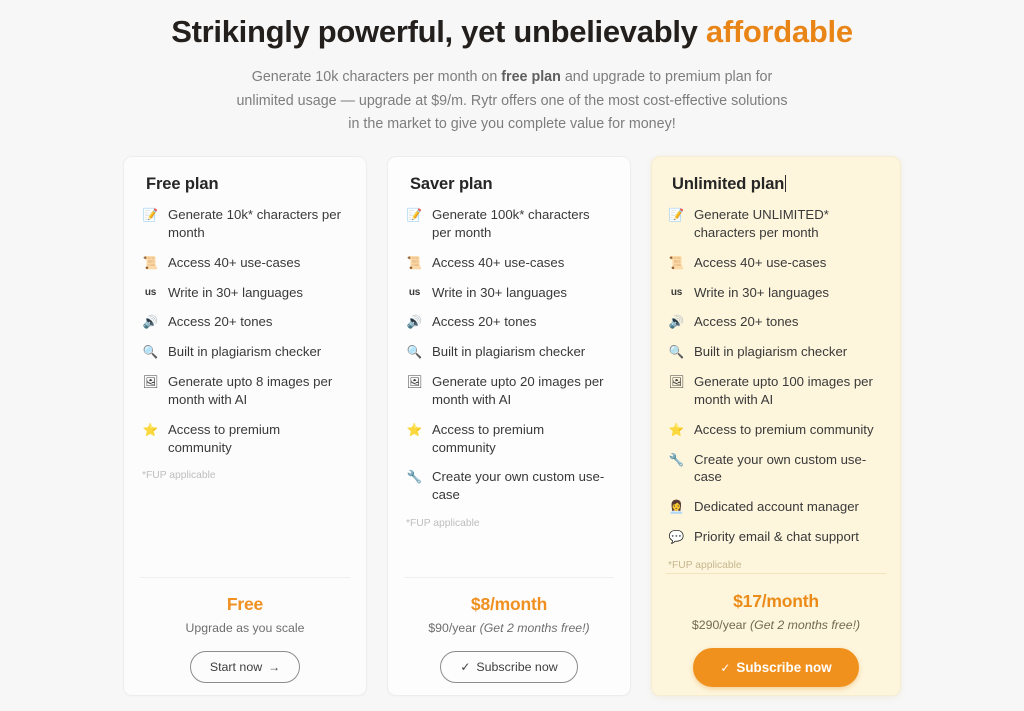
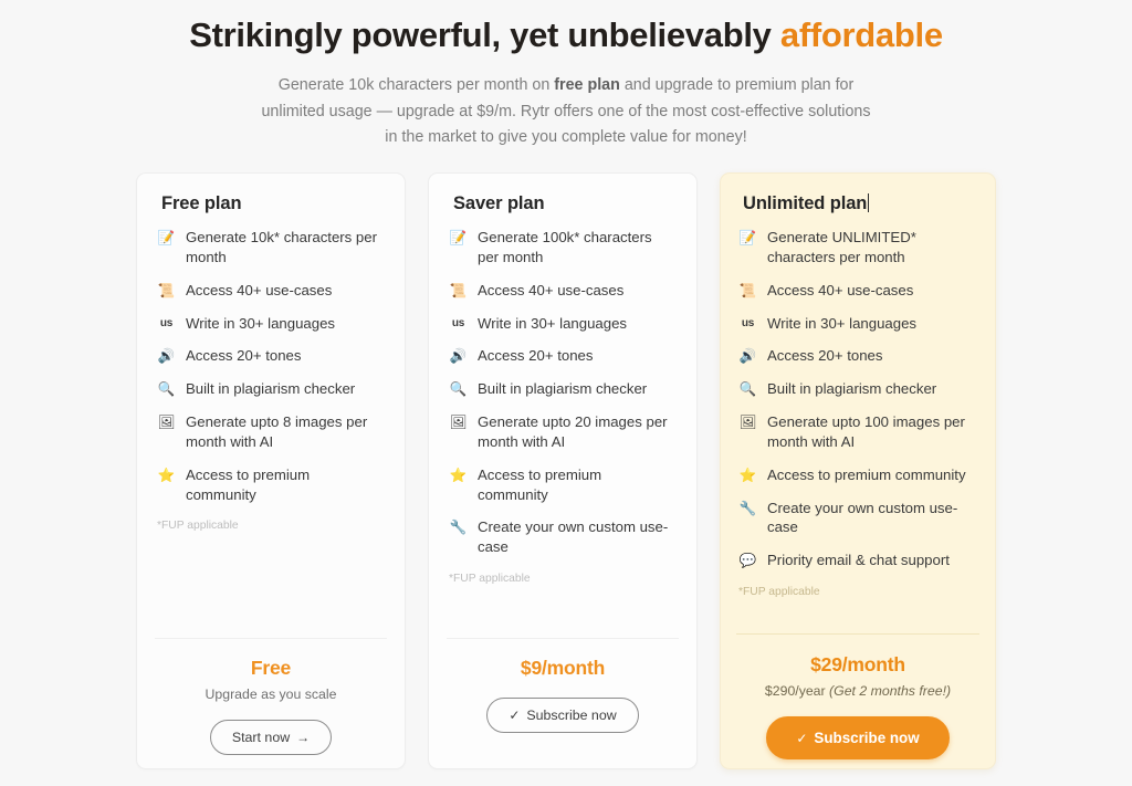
  Strikingly powerful, yet unbelievably affordable
  Generate 10k characters per month on free plan and upgrade to premium plan for unlimited usage — upgrade at $9/m. Rytr offers one of the most cost-effective solutions in the market to give you complete value for money!
  Free plan
  📝
  Generate 10k* characters per month
  📜
  Access 40+ use-cases
  us
  Write in 30+ languages
  🔊
  Access 20+ tones
  🔍
  Built in plagiarism checker
  🖼
  Generate upto 8 images per month with AI
  ⭐
  Access to premium community
  *FUP applicable
  Free
  Upgrade as you scale
  Start now
  →
  Saver plan
  📝
  Generate 100k* characters per month
  📜
  Access 40+ use-cases
  us
  Write in 30+ languages
  🔊
  Access 20+ tones
  🔍
  Built in plagiarism checker
  🖼
  Generate upto 20 images per month with AI
  ⭐
  Access to premium community
  🔧
  Create your own custom use-case
  *FUP applicable
- $8/month
+ $9/month
- $90/year (Get 2 months free!)
  ✓
  Subscribe now
  Unlimited plan
  📝
  Generate UNLIMITED* characters per month
  📜
  Access 40+ use-cases
  us
  Write in 30+ languages
  🔊
  Access 20+ tones
  🔍
  Built in plagiarism checker
  🖼
  Generate upto 100 images per month with AI
  ⭐
  Access to premium community
  🔧
  Create your own custom use-case
- 👩‍💼
- Dedicated account manager
  💬
  Priority email & chat support
  *FUP applicable
- $17/month
+ $29/month
  $290/year (Get 2 months free!)
  ✓
  Subscribe now
